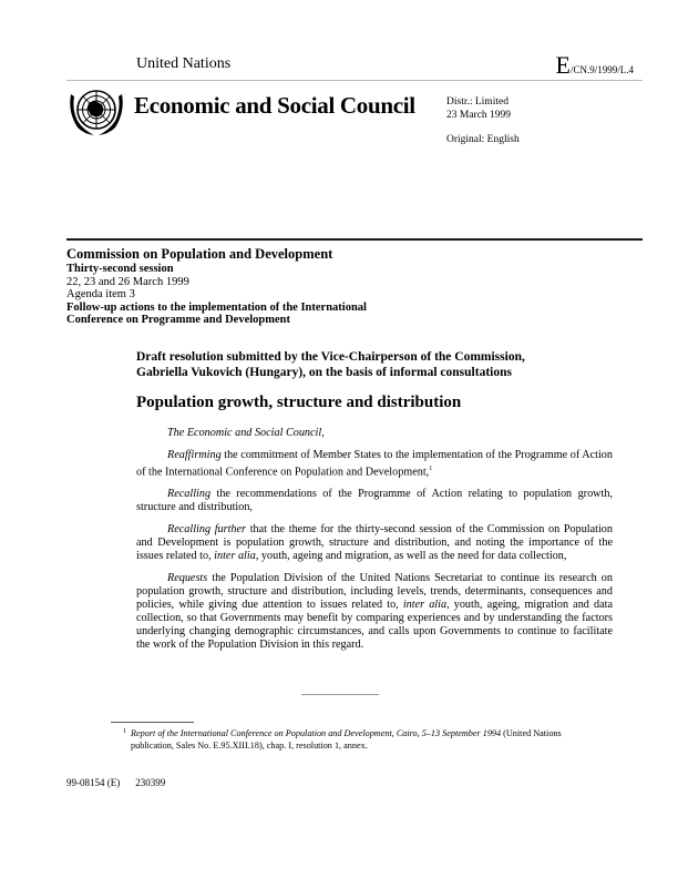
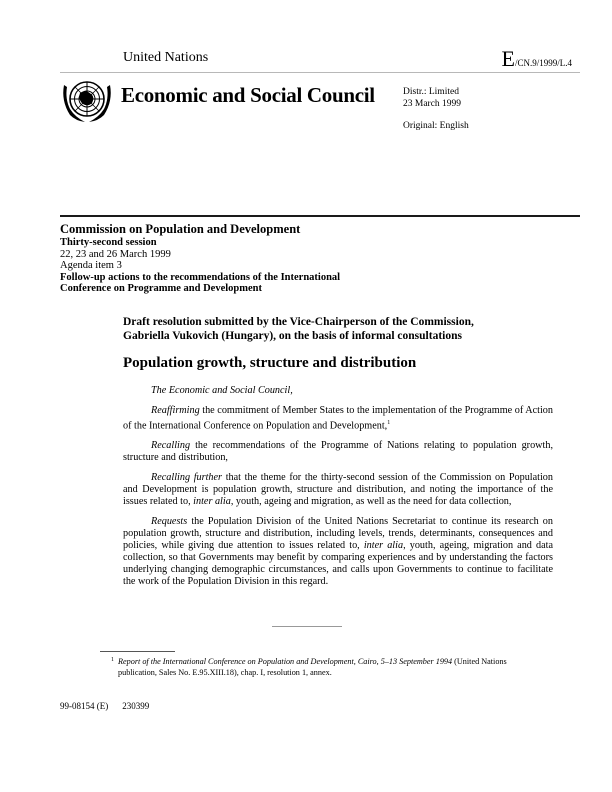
  United Nations
  E/CN.9/1999/L.4
  Economic and Social Council
  Distr.: Limited
  23 March 1999
  Original: English
  Commission on Population and Development
  Thirty-second session
  22, 23 and 26 March 1999
  Agenda item 3
- Follow-up actions to the implementation of the International
+ Follow-up actions to the recommendations of the International
  Conference on Programme and Development
  Draft resolution submitted by the Vice-Chairperson of the Commission,
  Gabriella Vukovich (Hungary), on the basis of informal consultations
  Population growth, structure and distribution
  The Economic and Social Council,
  Reaffirming the commitment of Member States to the implementation of the Programme of Action of the International Conference on Population and Development,
- Recalling the recommendations of the Programme of Action relating to population growth, structure and distribution,
+ Recalling the recommendations of the Programme of Nations relating to population growth, structure and distribution,
  Recalling further that the theme for the thirty-second session of the Commission on Population and Development is population growth, structure and distribution, and noting the importance of the issues related to, inter alia, youth, ageing and migration, as well as the need for data collection,
  Requests the Population Division of the United Nations Secretariat to continue its research on population growth, structure and distribution, including levels, trends, determinants, consequences and policies, while giving due attention to issues related to, inter alia, youth, ageing, migration and data collection, so that Governments may benefit by comparing experiences and by understanding the factors underlying changing demographic circumstances, and calls upon Governments to continue to facilitate the work of the Population Division in this regard.
  Report of the International Conference on Population and Development, Cairo, 5–13 September 1994 (United Nations publication, Sales No. E.95.XIII.18), chap. I, resolution 1, annex.
  99-08154 (E) 230399
